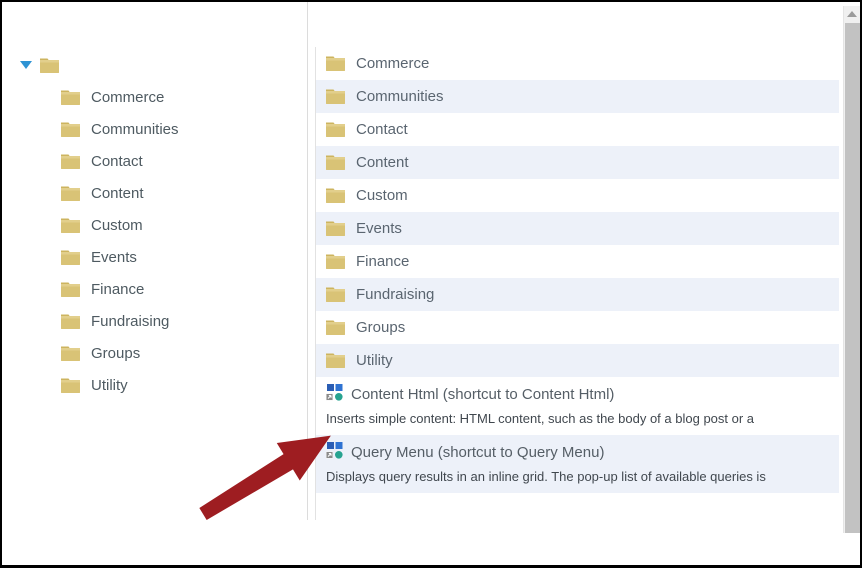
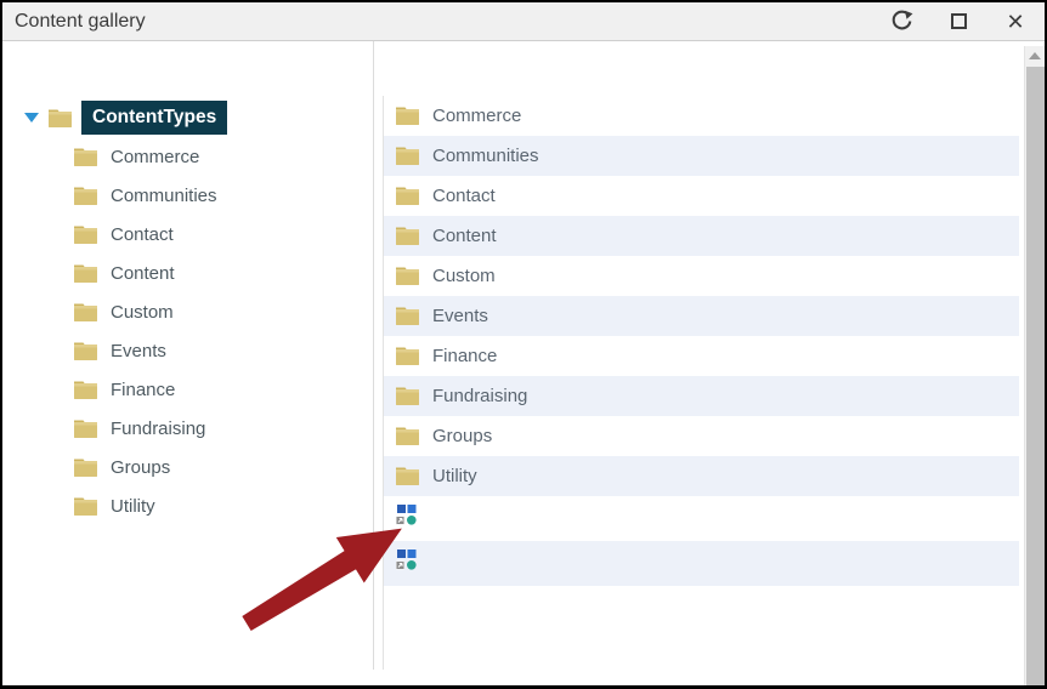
+ Content gallery
+ ✕
+ ContentTypes
  Commerce
  Communities
  Contact
  Content
  Custom
  Events
  Finance
  Fundraising
  Groups
  Utility
  Commerce
  Communities
  Contact
  Content
  Custom
  Events
  Finance
  Fundraising
  Groups
  Utility
- Content Html (shortcut to Content Html)
- Inserts simple content: HTML content, such as the body of a blog post or a
- Query Menu (shortcut to Query Menu)
- Displays query results in an inline grid. The pop-up list of available queries is
